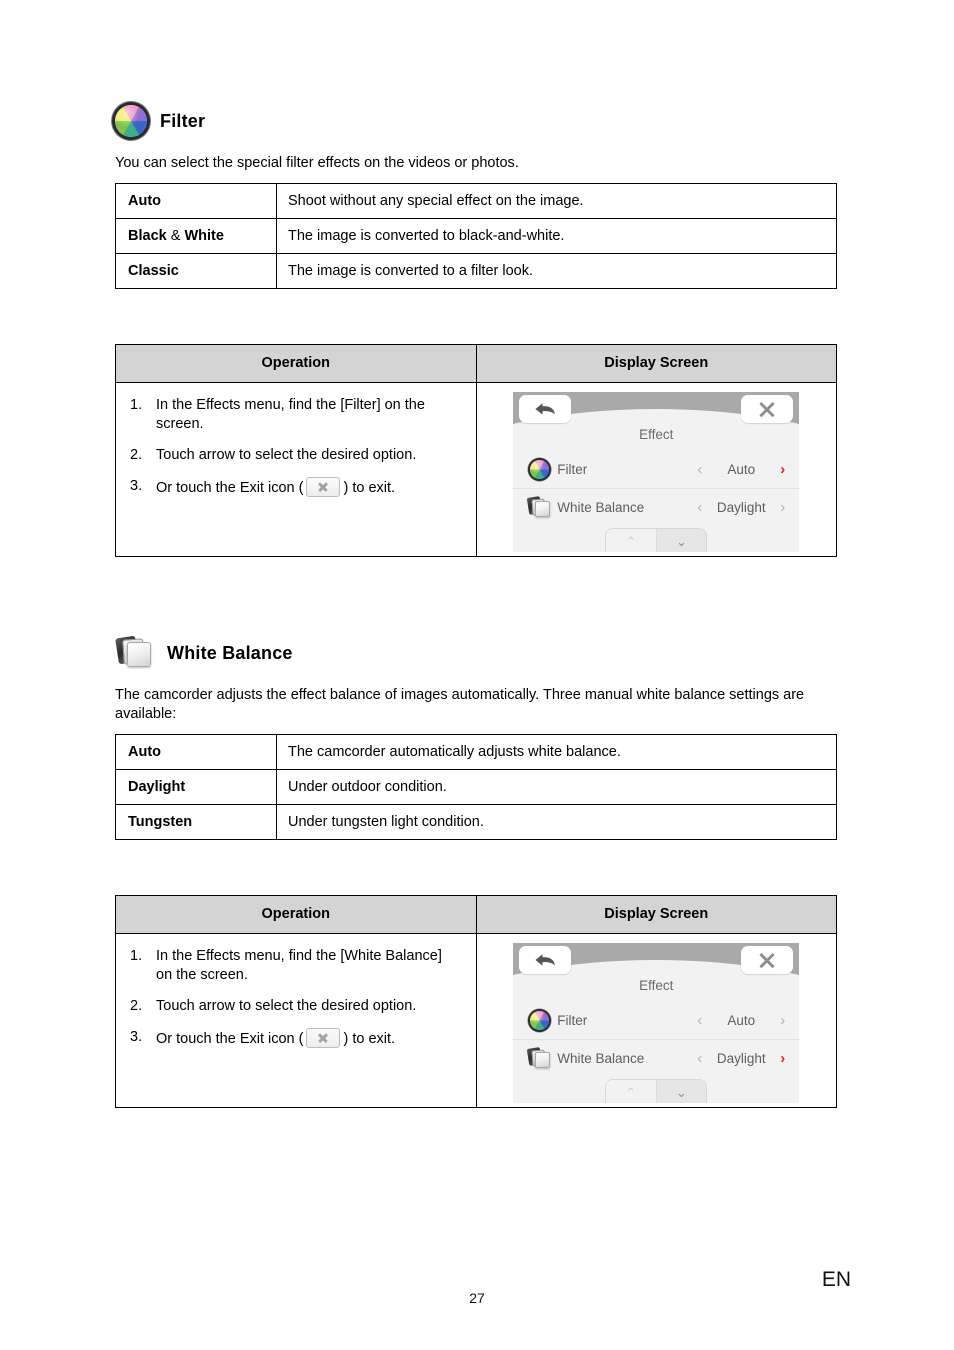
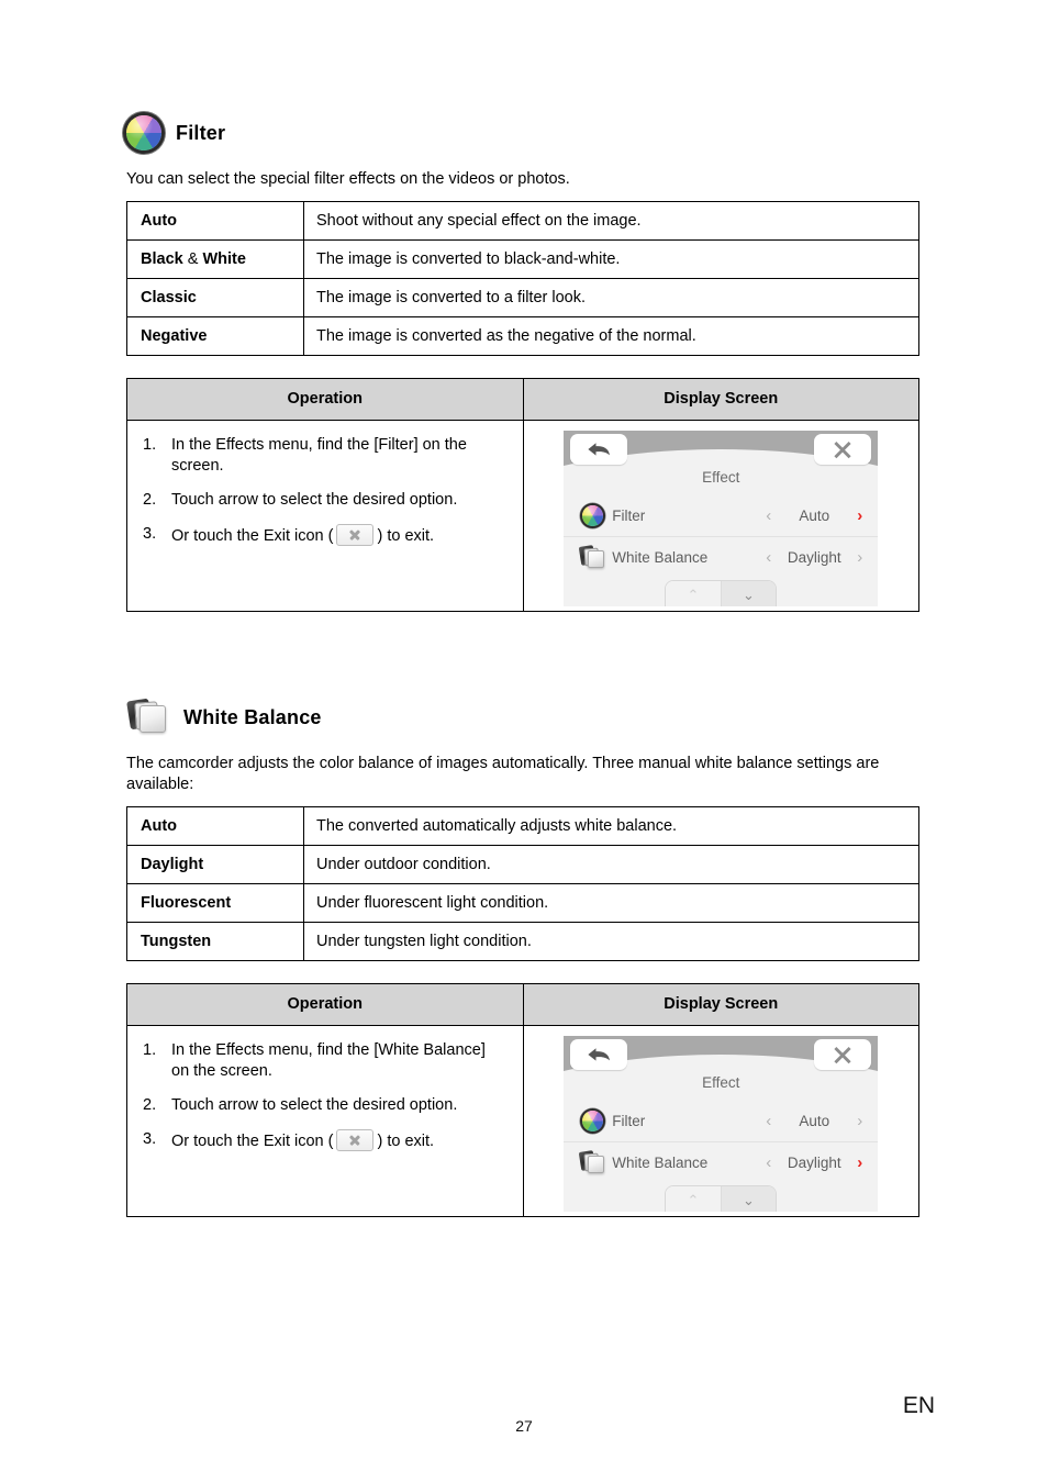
  Filter
  You can select the special filter effects on the videos or photos.
  Auto	Shoot without any special effect on the image.
  Black & White	The image is converted to black-and-white.
  Classic	The image is converted to a filter look.
+ Negative	The image is converted as the negative of the normal.
  Operation	Display Screen
  1. In the Effects menu, find the [Filter] on the screen. 2. Touch arrow to select the desired option. 3. Or touch the Exit icon ( ) to exit.	Effect Filter ‹ Auto › White Balance ‹ Daylight › ⌃ ⌄
  White Balance
- The camcorder adjusts the effect balance of images automatically. Three manual white balance settings are available:
+ The camcorder adjusts the color balance of images automatically. Three manual white balance settings are available:
- Auto	The camcorder automatically adjusts white balance.
+ Auto	The converted automatically adjusts white balance.
  Daylight	Under outdoor condition.
+ Fluorescent	Under fluorescent light condition.
  Tungsten	Under tungsten light condition.
  Operation	Display Screen
  1. In the Effects menu, find the [White Balance] on the screen. 2. Touch arrow to select the desired option. 3. Or touch the Exit icon ( ) to exit.	Effect Filter ‹ Auto › White Balance ‹ Daylight › ⌃ ⌄
  27
  EN
